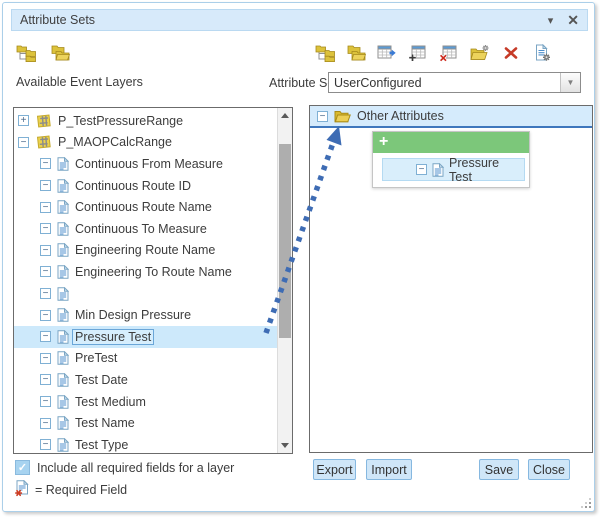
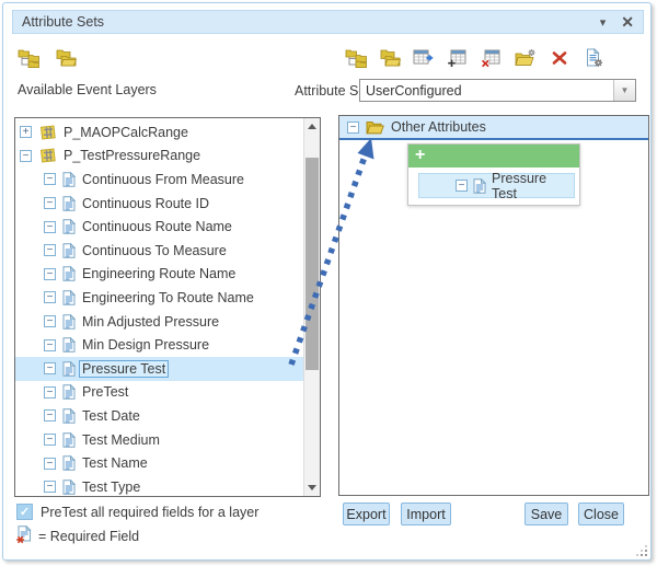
  Attribute Sets
  ▾
  ✕
  Available Event Layers
  Attribute S
  UserConfigured
  ▼
  +
- P_TestPressureRange
+ P_MAOPCalcRange
  −
- P_MAOPCalcRange
+ P_TestPressureRange
  −
  Continuous From Measure
  −
  Continuous Route ID
  −
  Continuous Route Name
  −
  Continuous To Measure
  −
  Engineering Route Name
  −
  Engineering To Route Name
  −
+ Min Adjusted Pressure
  −
  Min Design Pressure
  −
  Pressure Test
  −
  PreTest
  −
  Test Date
  −
  Test Medium
  −
  Test Name
  −
  Test Type
  −
  Other Attributes
  +
  −
  Pressure Test
  ✓
- Include all required fields for a layer
+ PreTest all required fields for a layer
  = Required Field
  Export
  Import
  Save
  Close
